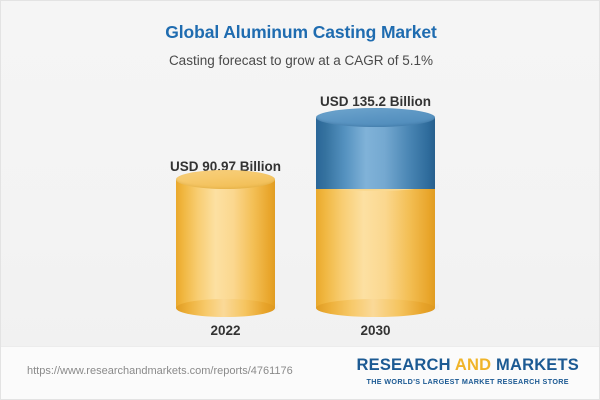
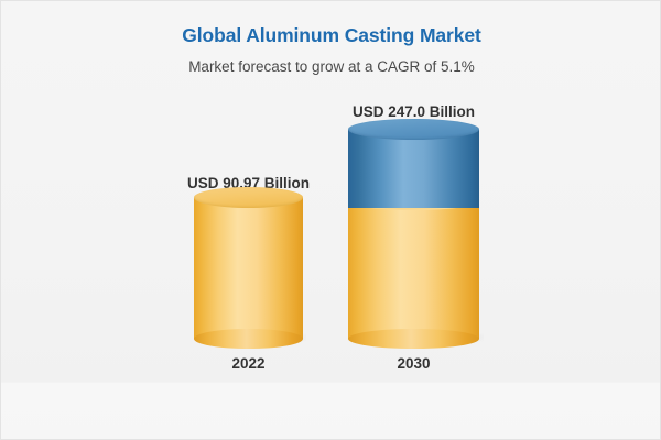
  Global Aluminum Casting Market
- Casting forecast to grow at a CAGR of 5.1%
+ Market forecast to grow at a CAGR of 5.1%
  USD 90.97 Billion
  2022
- USD 135.2 Billion
+ USD 247.0 Billion
  2030
- https://www.researchandmarkets.com/reports/4761176
- RESEARCH AND MARKETS
- THE WORLD'S LARGEST MARKET RESEARCH STORE
